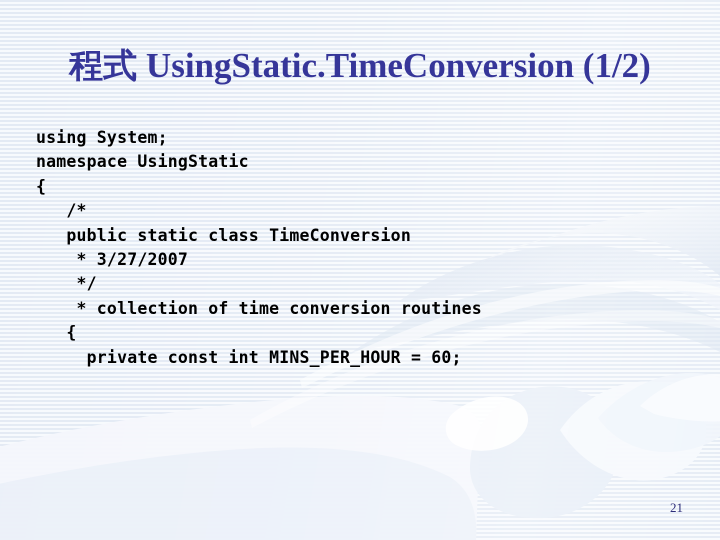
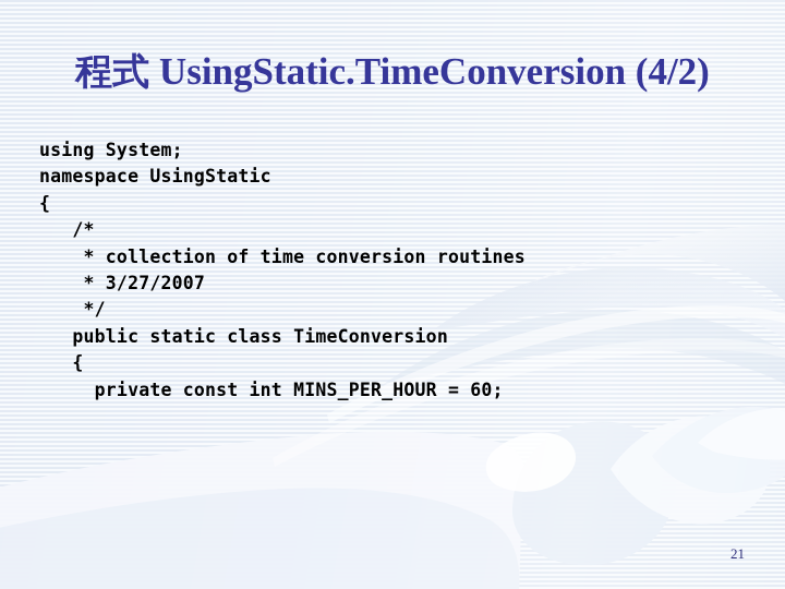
- 程式 UsingStatic.TimeConversion (1/2)
+ 程式 UsingStatic.TimeConversion (4/2)
  using System;
  namespace UsingStatic
  {
  /*
- public static class TimeConversion
+ * collection of time conversion routines
  * 3/27/2007
  */
- * collection of time conversion routines
+ public static class TimeConversion
  {
  private const int MINS_PER_HOUR = 60;
  21
